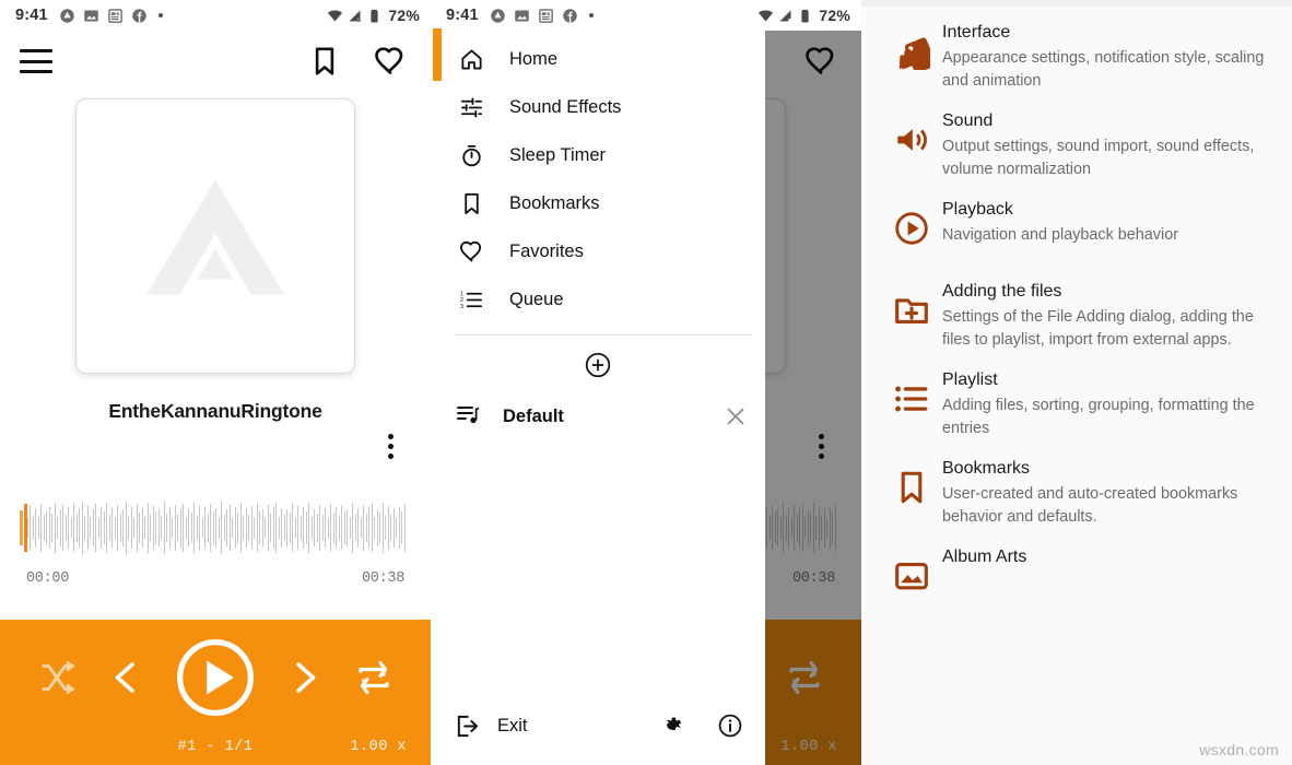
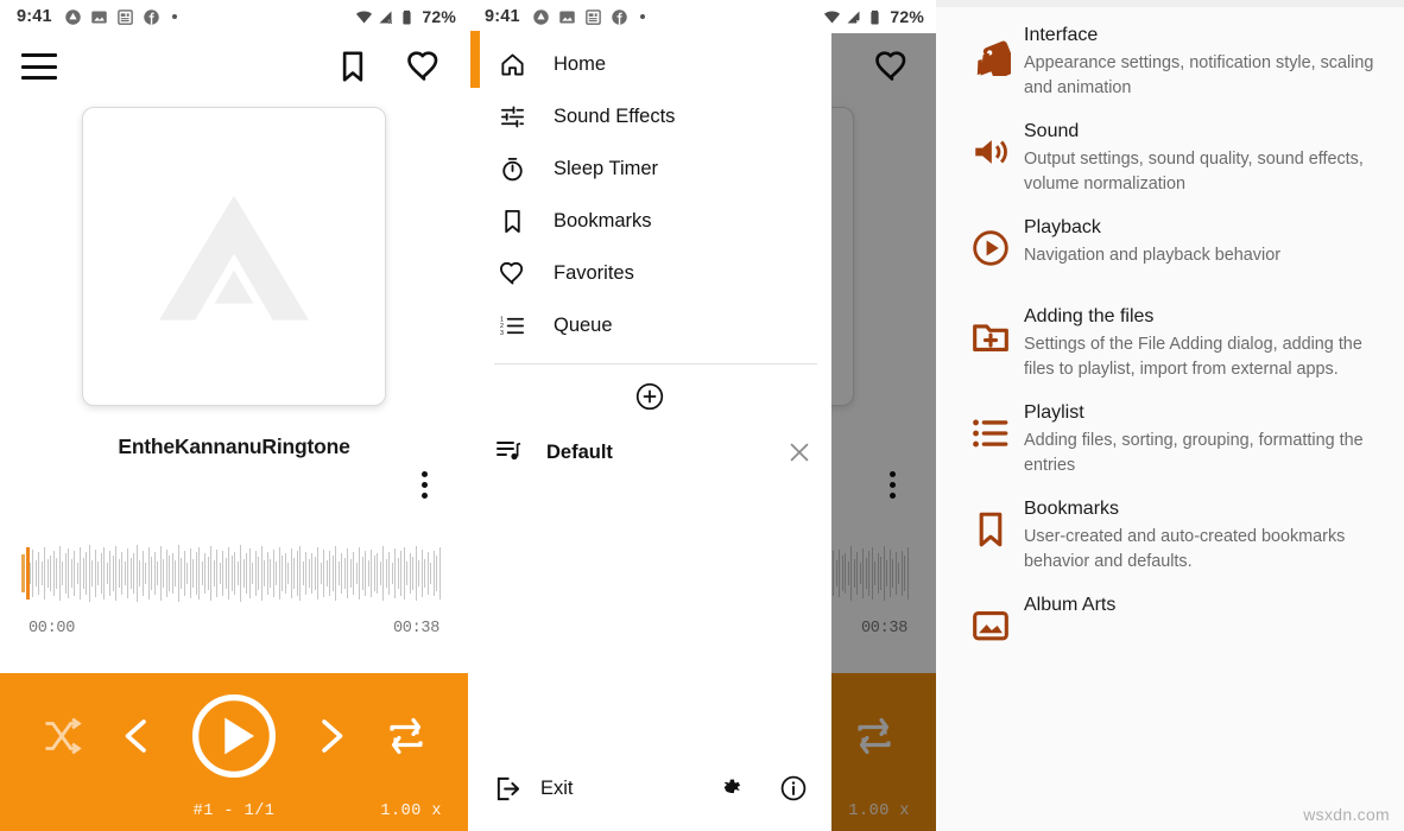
  9:41
  72%
  EntheKannanuRingtone
  00:00
  00:38
  #1 - 1/1
  1.00 x
  9:41
  72%
  00:38
  1.00 x
  Home
  Sound Effects
  Sleep Timer
  Bookmarks
  Favorites
  Queue
  Default
  Exit
  Interface
  Appearance settings, notification style, scaling and animation
  Sound
- Output settings, sound import, sound effects, volume normalization
+ Output settings, sound quality, sound effects, volume normalization
  Playback
  Navigation and playback behavior
  Adding the files
  Settings of the File Adding dialog, adding the files to playlist, import from external apps.
  Playlist
  Adding files, sorting, grouping, formatting the entries
  Bookmarks
  User-created and auto-created bookmarks behavior and defaults.
  Album Arts
  wsxdn.com
